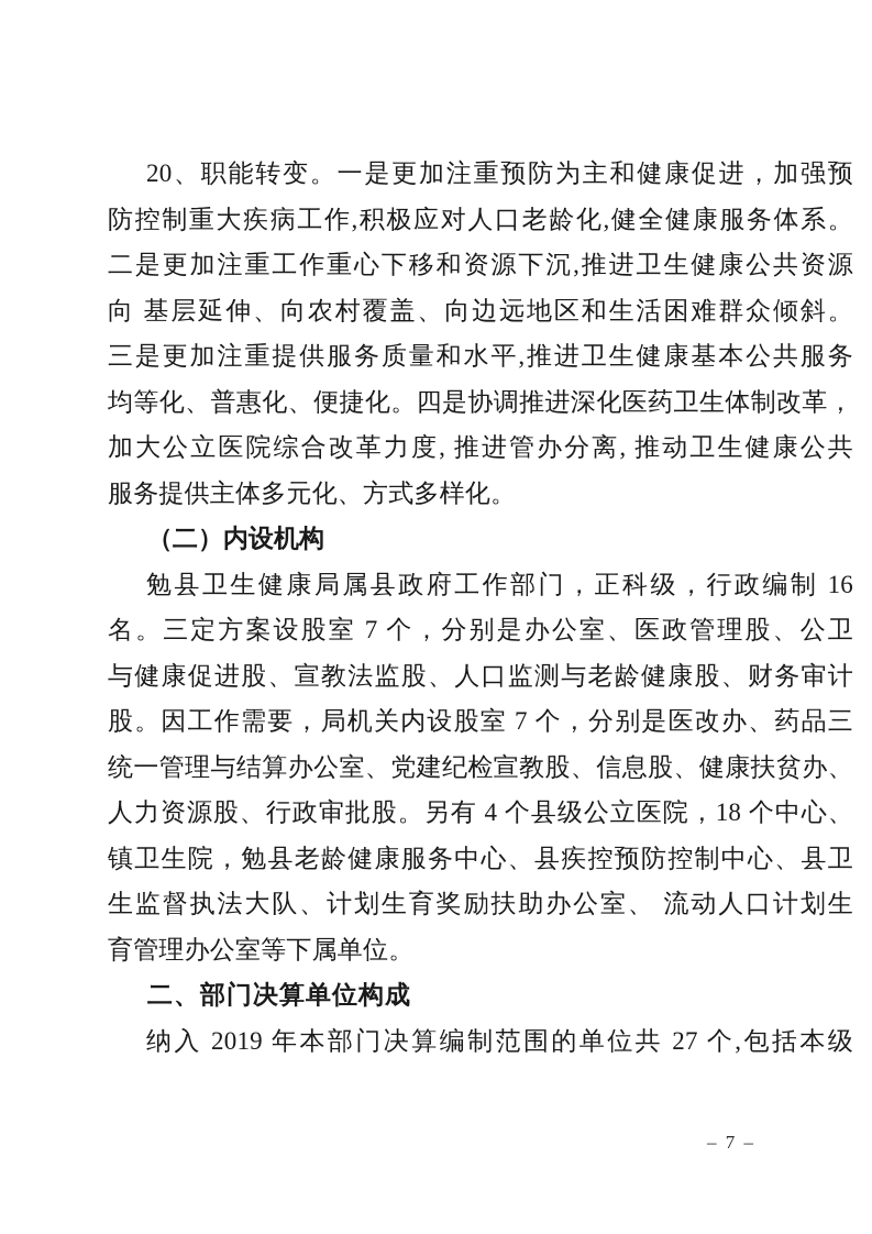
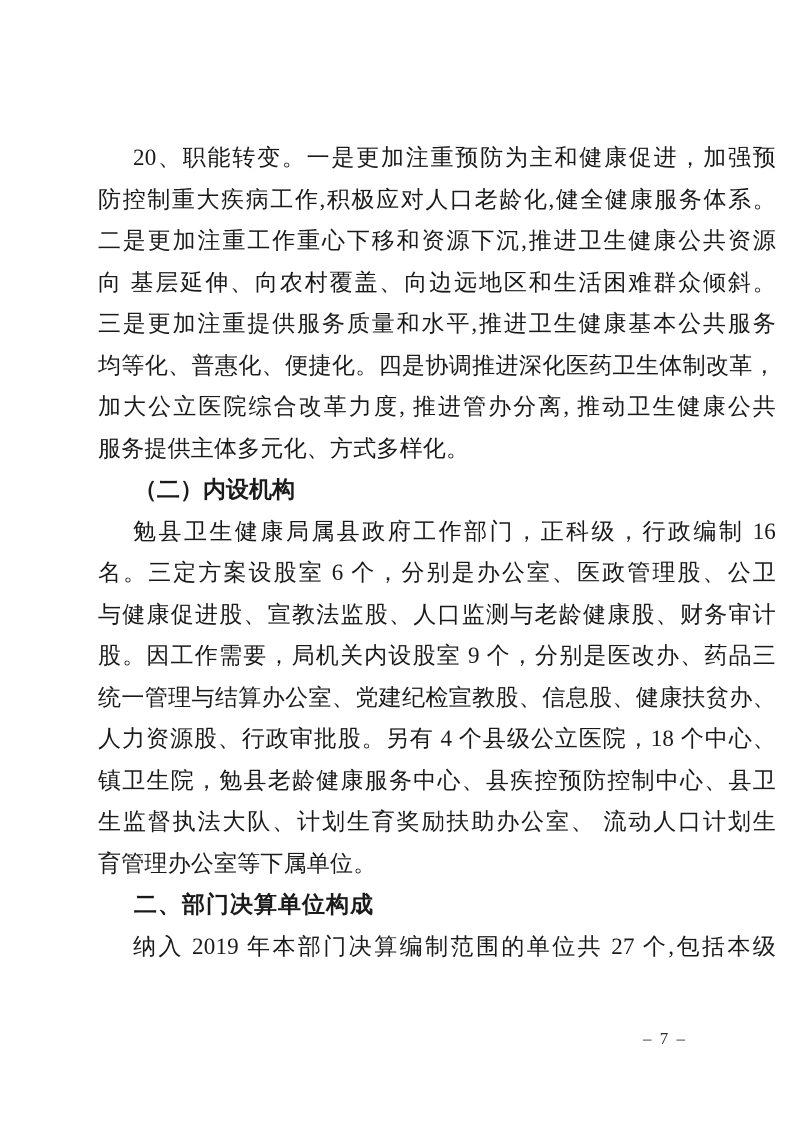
  20、职能转变。一是更加注重预防为主和健康促进，加强预
  防控制重大疾病工作,积极应对人口老龄化,健全健康服务体系。
  二是更加注重工作重心下移和资源下沉,推进卫生健康公共资源
  向 基层延伸、向农村覆盖、向边远地区和生活困难群众倾斜。
  三是更加注重提供服务质量和水平,推进卫生健康基本公共服务
  均等化、普惠化、便捷化。四是协调推进深化医药卫生体制改革，
  加大公立医院综合改革力度, 推进管办分离, 推动卫生健康公共
  服务提供主体多元化、方式多样化。
  （二）内设机构
  勉县卫生健康局属县政府工作部门，正科级，行政编制 16
- 名。三定方案设股室 7 个，分别是办公室、医政管理股、公卫
+ 名。三定方案设股室 6 个，分别是办公室、医政管理股、公卫
  与健康促进股、宣教法监股、人口监测与老龄健康股、财务审计
- 股。因工作需要，局机关内设股室 7 个，分别是医改办、药品三
+ 股。因工作需要，局机关内设股室 9 个，分别是医改办、药品三
  统一管理与结算办公室、党建纪检宣教股、信息股、健康扶贫办、
  人力资源股、行政审批股。另有 4 个县级公立医院，18 个中心、
  镇卫生院，勉县老龄健康服务中心、县疾控预防控制中心、县卫
  生监督执法大队、计划生育奖励扶助办公室、 流动人口计划生
  育管理办公室等下属单位。
  二、部门决算单位构成
  纳入 2019 年本部门决算编制范围的单位共 27 个,包括本级
  – 7 –
